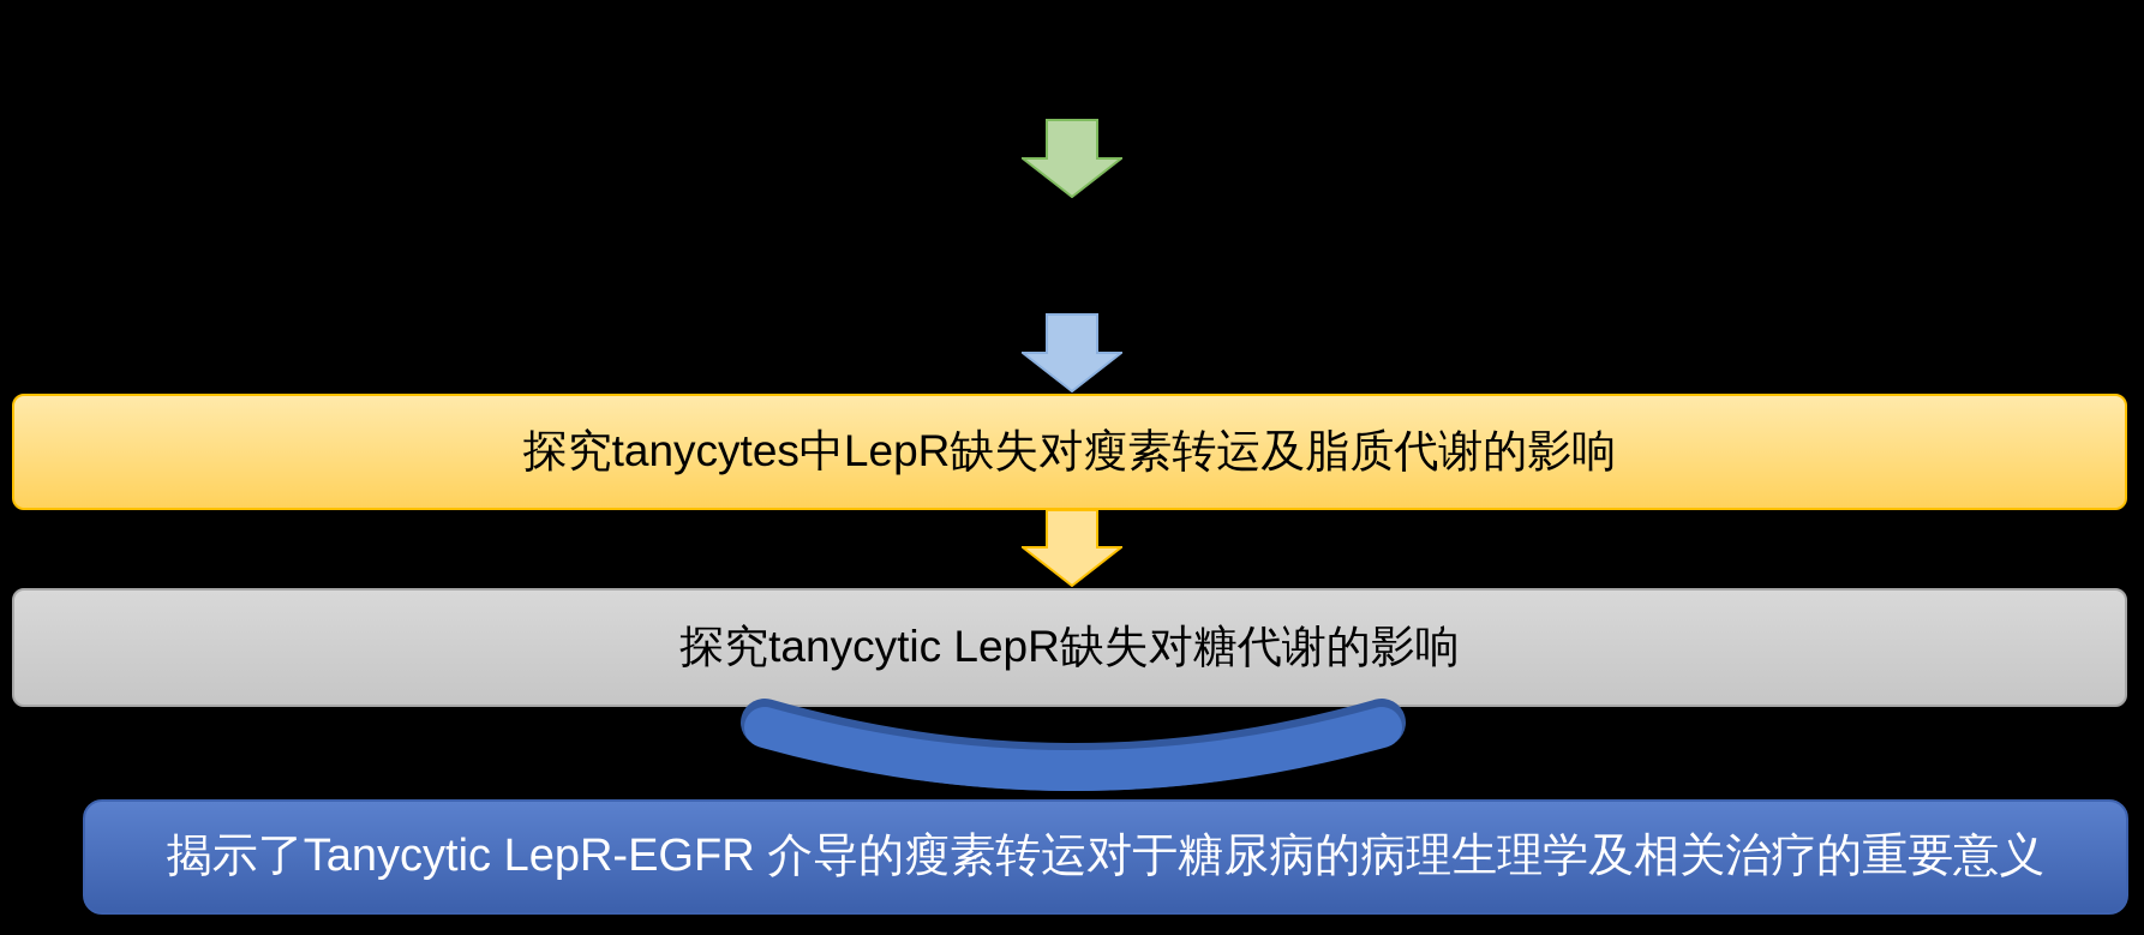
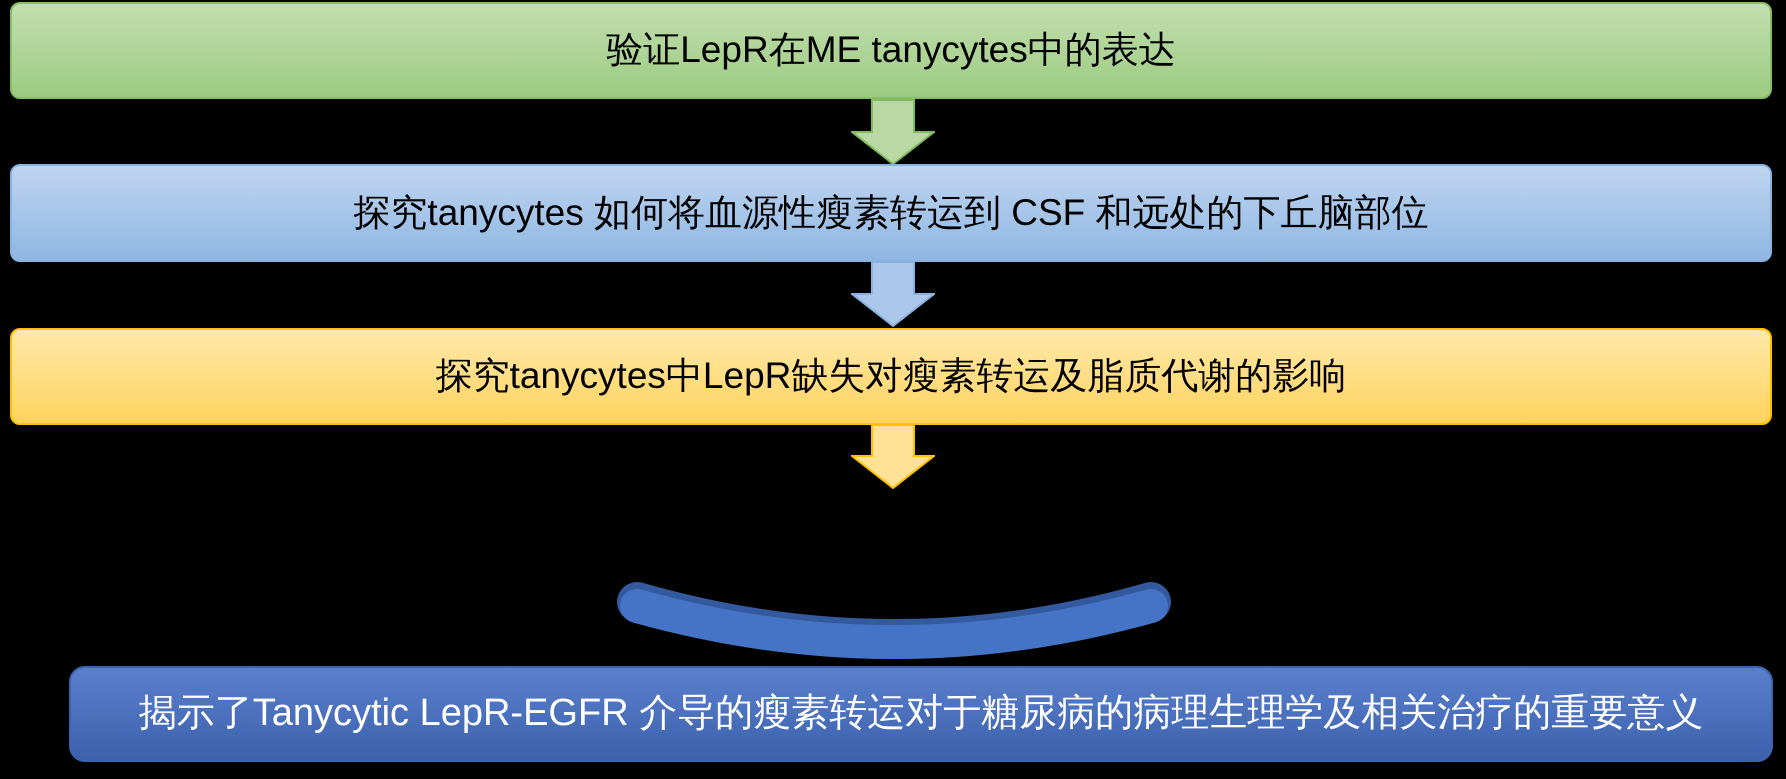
+ 验证LepR在ME tanycytes中的表达
+ 探究tanycytes 如何将血源性瘦素转运到 CSF 和远处的下丘脑部位
  探究tanycytes中LepR缺失对瘦素转运及脂质代谢的影响
- 探究tanycytic LepR缺失对糖代谢的影响
  揭示了Tanycytic LepR-EGFR 介导的瘦素转运对于糖尿病的病理生理学及相关治疗的重要意义
